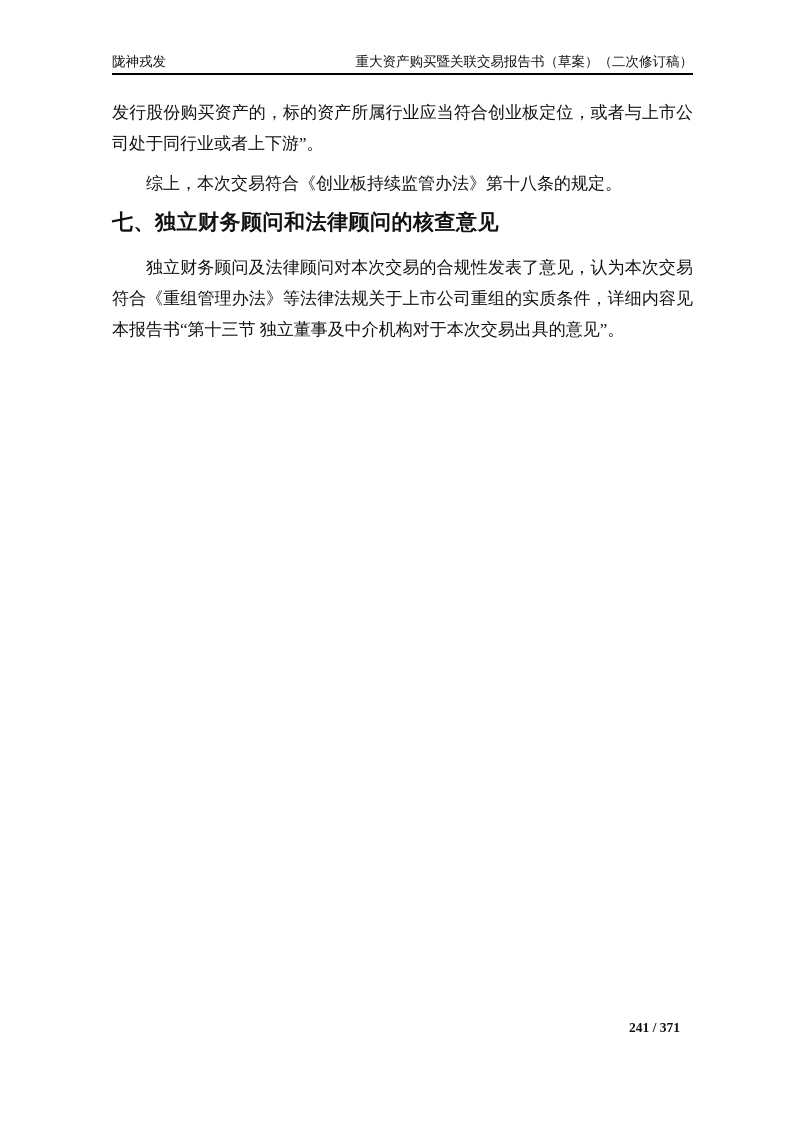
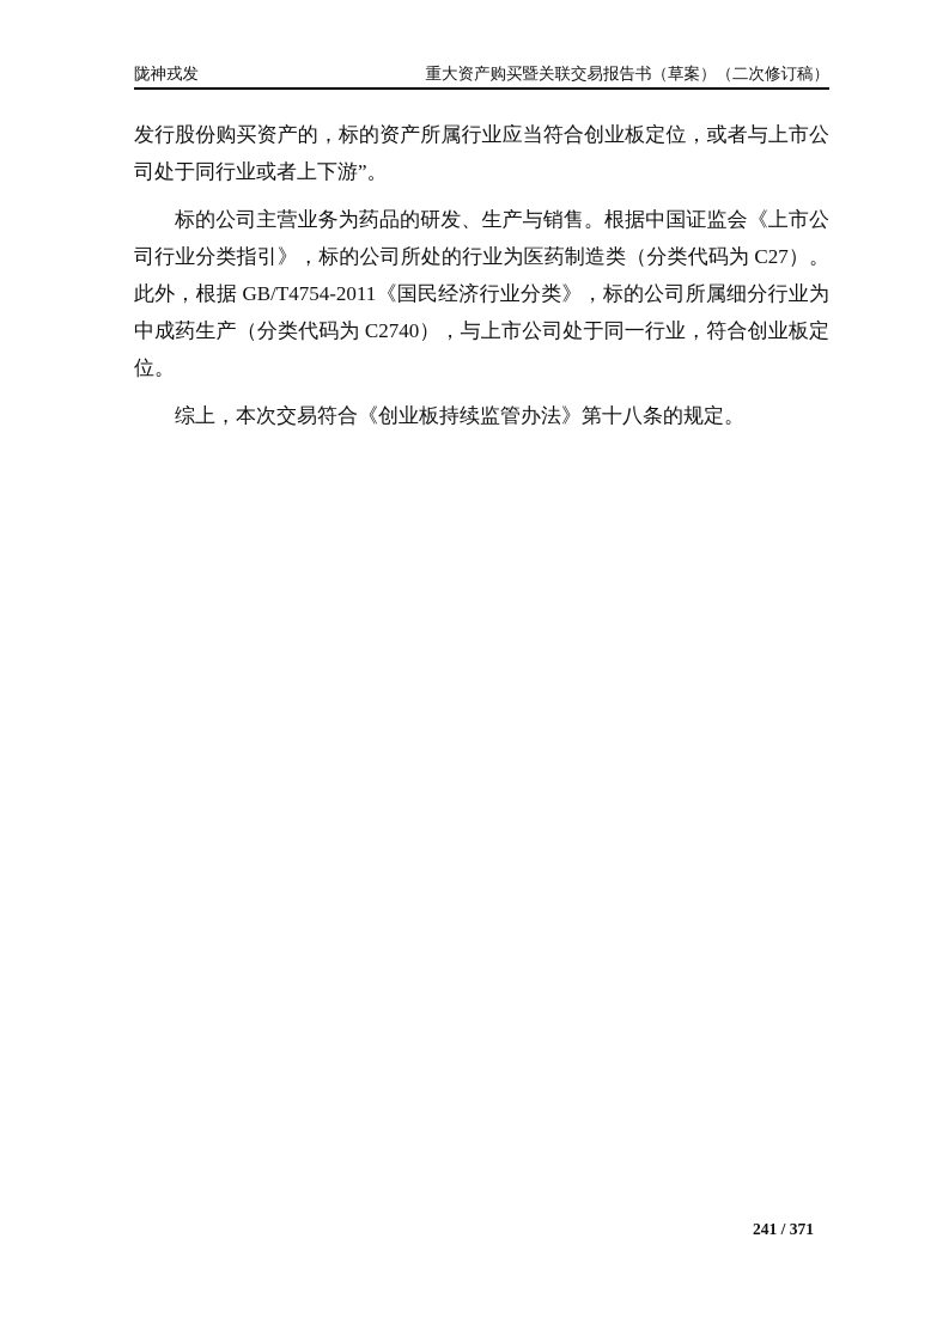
  陇神戎发
  重大资产购买暨关联交易报告书（草案）（二次修订稿）
  发行股份购买资产的，标的资产所属行业应当符合创业板定位，或者与上市公司处于同行业或者上下游”。
+ 标的公司主营业务为药品的研发、生产与销售。根据中国证监会《上市公司行业分类指引》，标的公司所处的行业为医药制造类（分类代码为 C27）。此外，根据 GB/T4754-2011《国民经济行业分类》，标的公司所属细分行业为中成药生产（分类代码为 C2740），与上市公司处于同一行业，符合创业板定位。
  综上，本次交易符合《创业板持续监管办法》第十八条的规定。
- 七、独立财务顾问和法律顾问的核查意见
- 独立财务顾问及法律顾问对本次交易的合规性发表了意见，认为本次交易符合《重组管理办法》等法律法规关于上市公司重组的实质条件，详细内容见本报告书“第十三节 独立董事及中介机构对于本次交易出具的意见”。
  241 / 371
